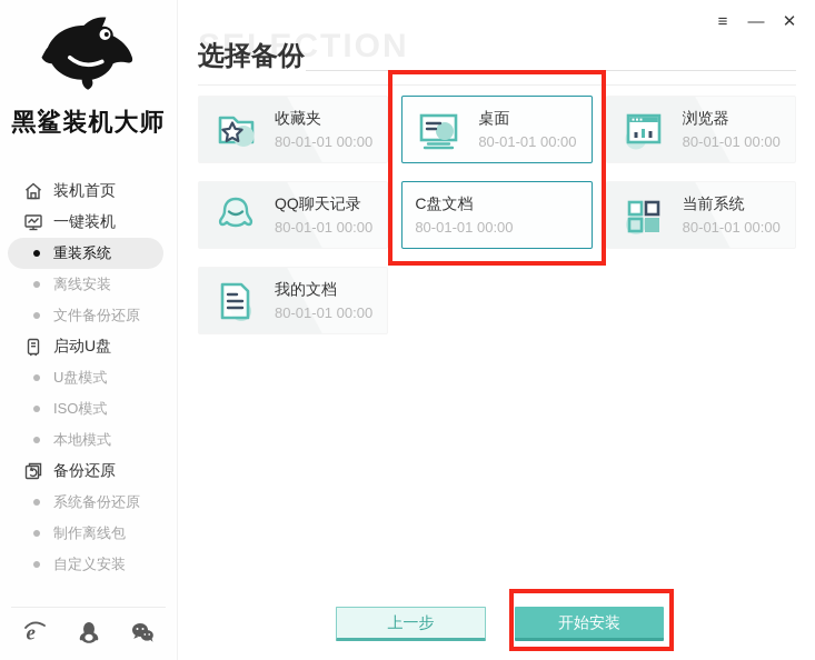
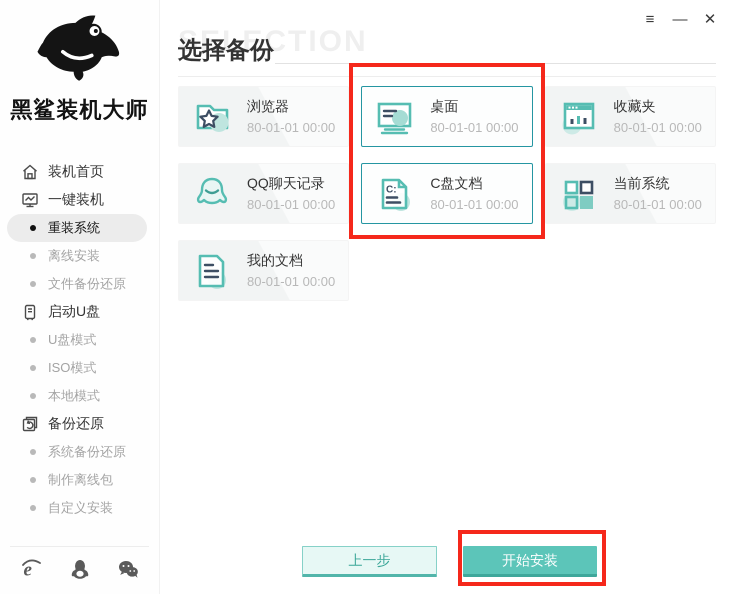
  黑鲨装机大师
  装机首页
  一键装机
  重装系统
  离线安装
  文件备份还原
  启动U盘
  U盘模式
  ISO模式
  本地模式
  备份还原
  系统备份还原
  制作离线包
  自定义安装
  e
  ≡
  —
  ✕
  SELECTION
  选择备份
- 收藏夹
+ 浏览器
  80-01-01 00:00
  桌面
  80-01-01 00:00
- 浏览器
+ 收藏夹
  80-01-01 00:00
  QQ聊天记录
  80-01-01 00:00
+ C:
  C盘文档
  80-01-01 00:00
  当前系统
  80-01-01 00:00
  我的文档
  80-01-01 00:00
  上一步
  开始安装
